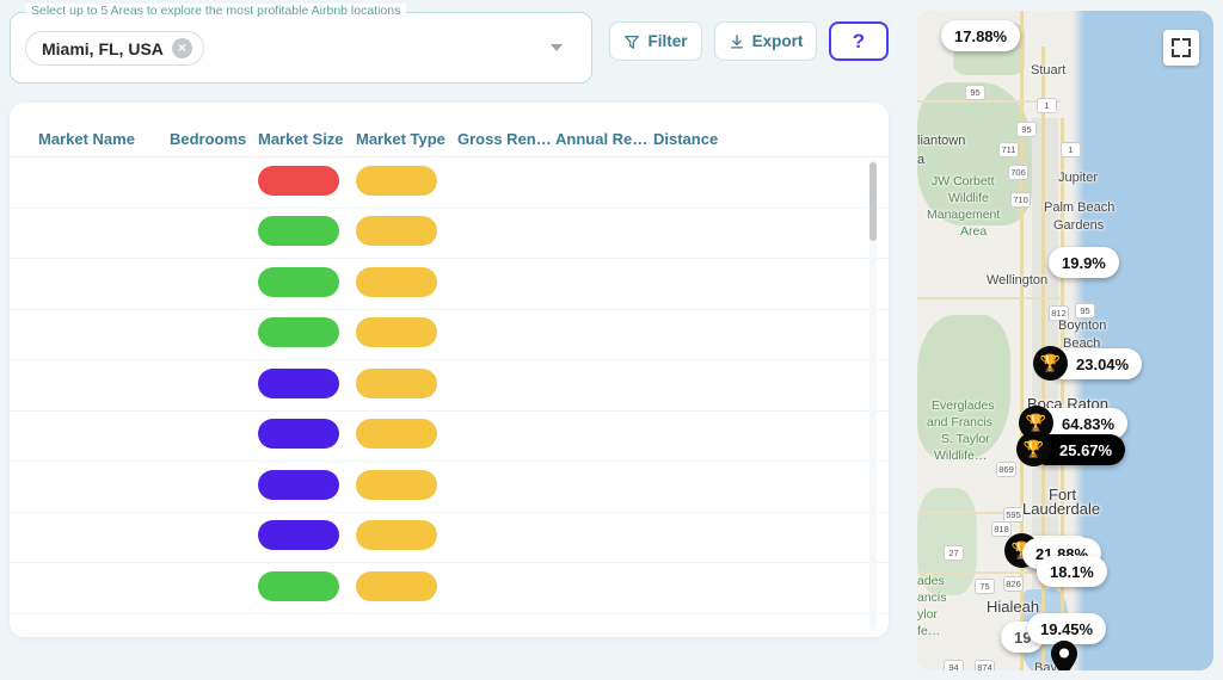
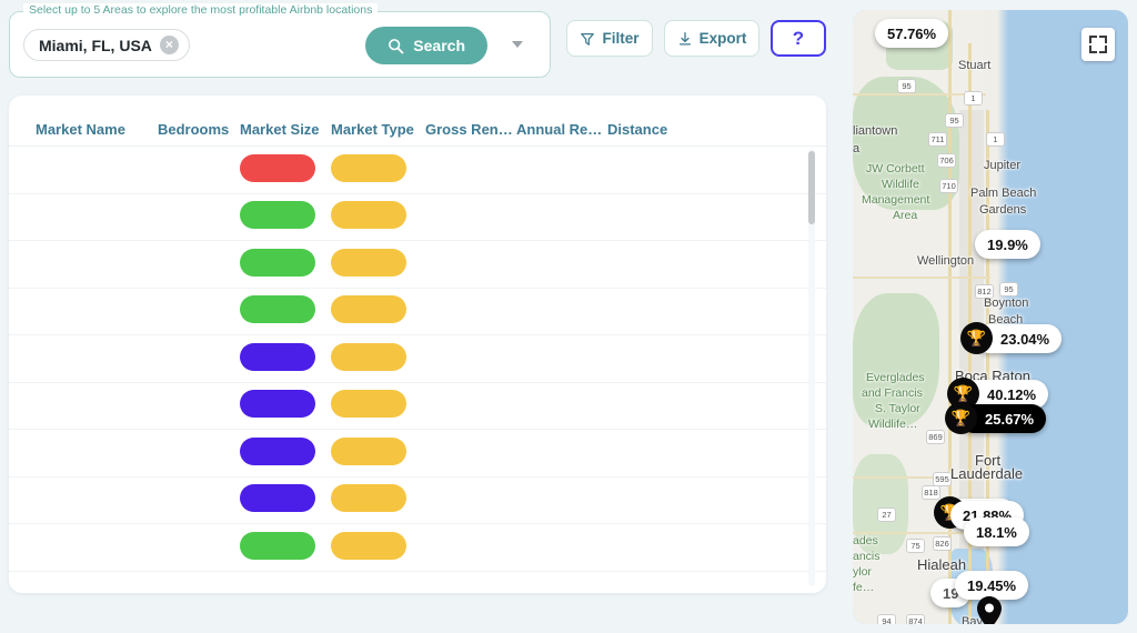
  Select up to 5 Areas to explore the most profitable Airbnb locations
  Miami, FL, USA
  ×
+ Search
  Filter
  Export
  ?
  Market Name
  Bedrooms
  Market Size
  Market Type
  Gross Ren…
  Annual Re…
  Distance
  95
  1
  95
  711
  1
  706
  710
  812
  95
  869
  595
  818
  27
  826
  75
  94
  874
  Stuart
  liantown
  a
  JW Corbett
  Wildlife
  Management
  Area
  Jupiter
  Palm Beach
  Gardens
  Wellington
  Boynton
  Beach
  Everglades
  and Francis
  S. Taylor
  Wildlife…
  Boca Raton
  Fort
  Lauderdale
  ades
  ancis
  ylor
  fe…
  Hialeah
  Bay
- 17.88%
+ 57.76%
  19.9%
  🏆
  23.04%
  🏆
- 64.83%
+ 40.12%
  🏆
  25.67%
  21.88%
  18.1%
  19
  19.45%
